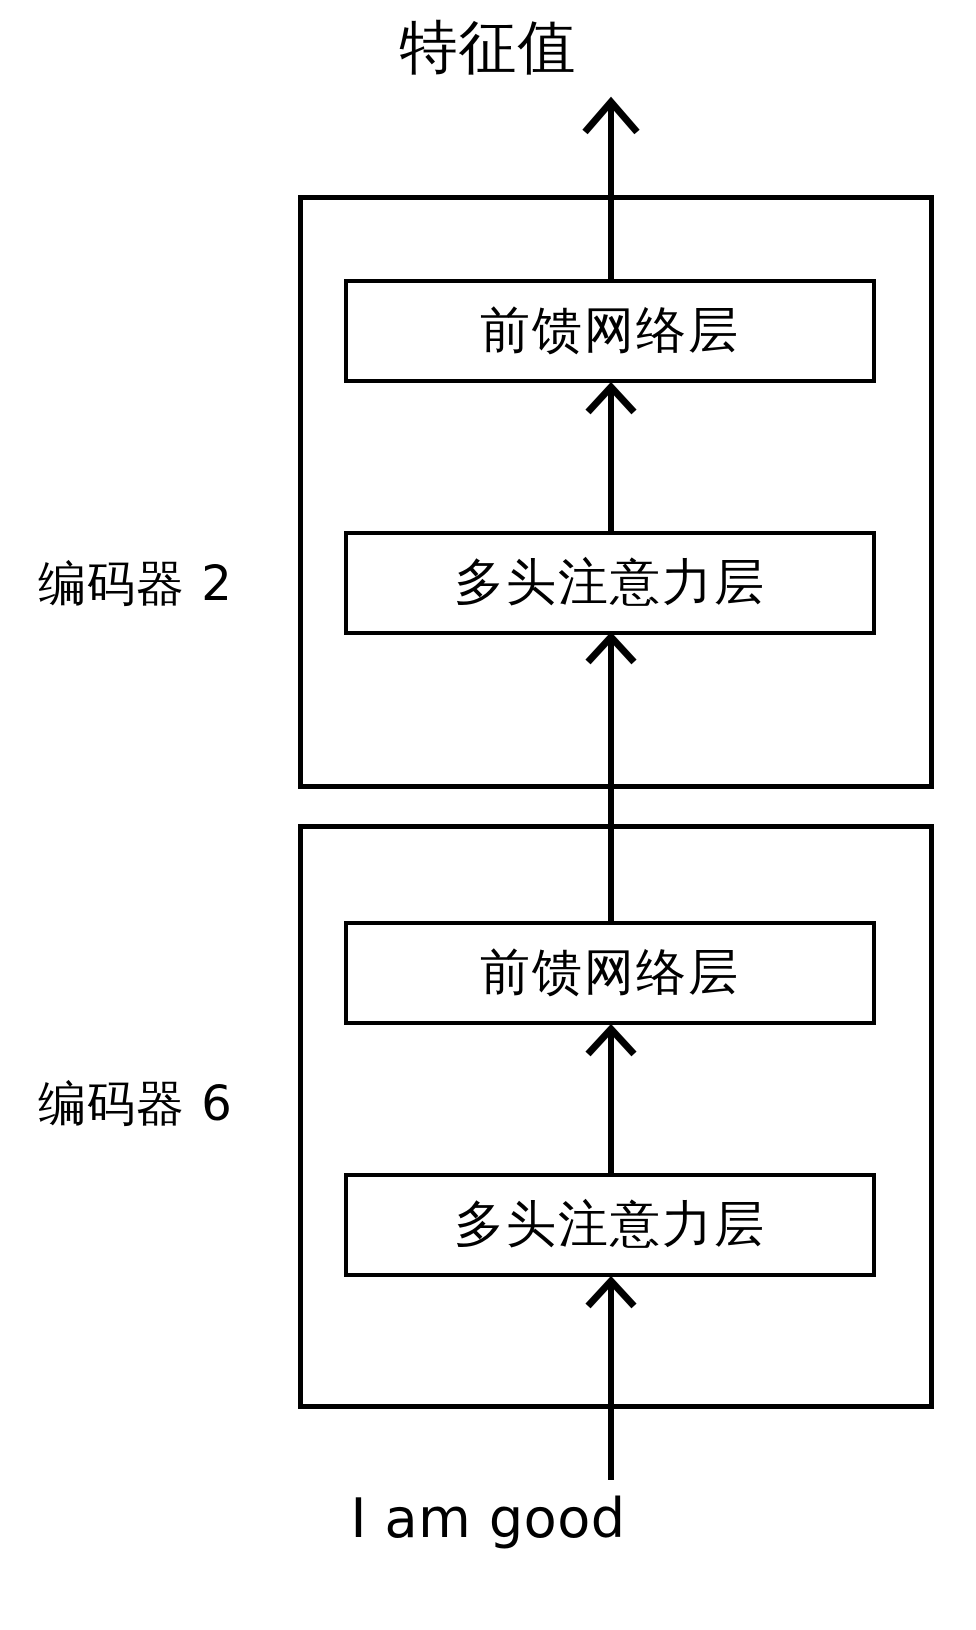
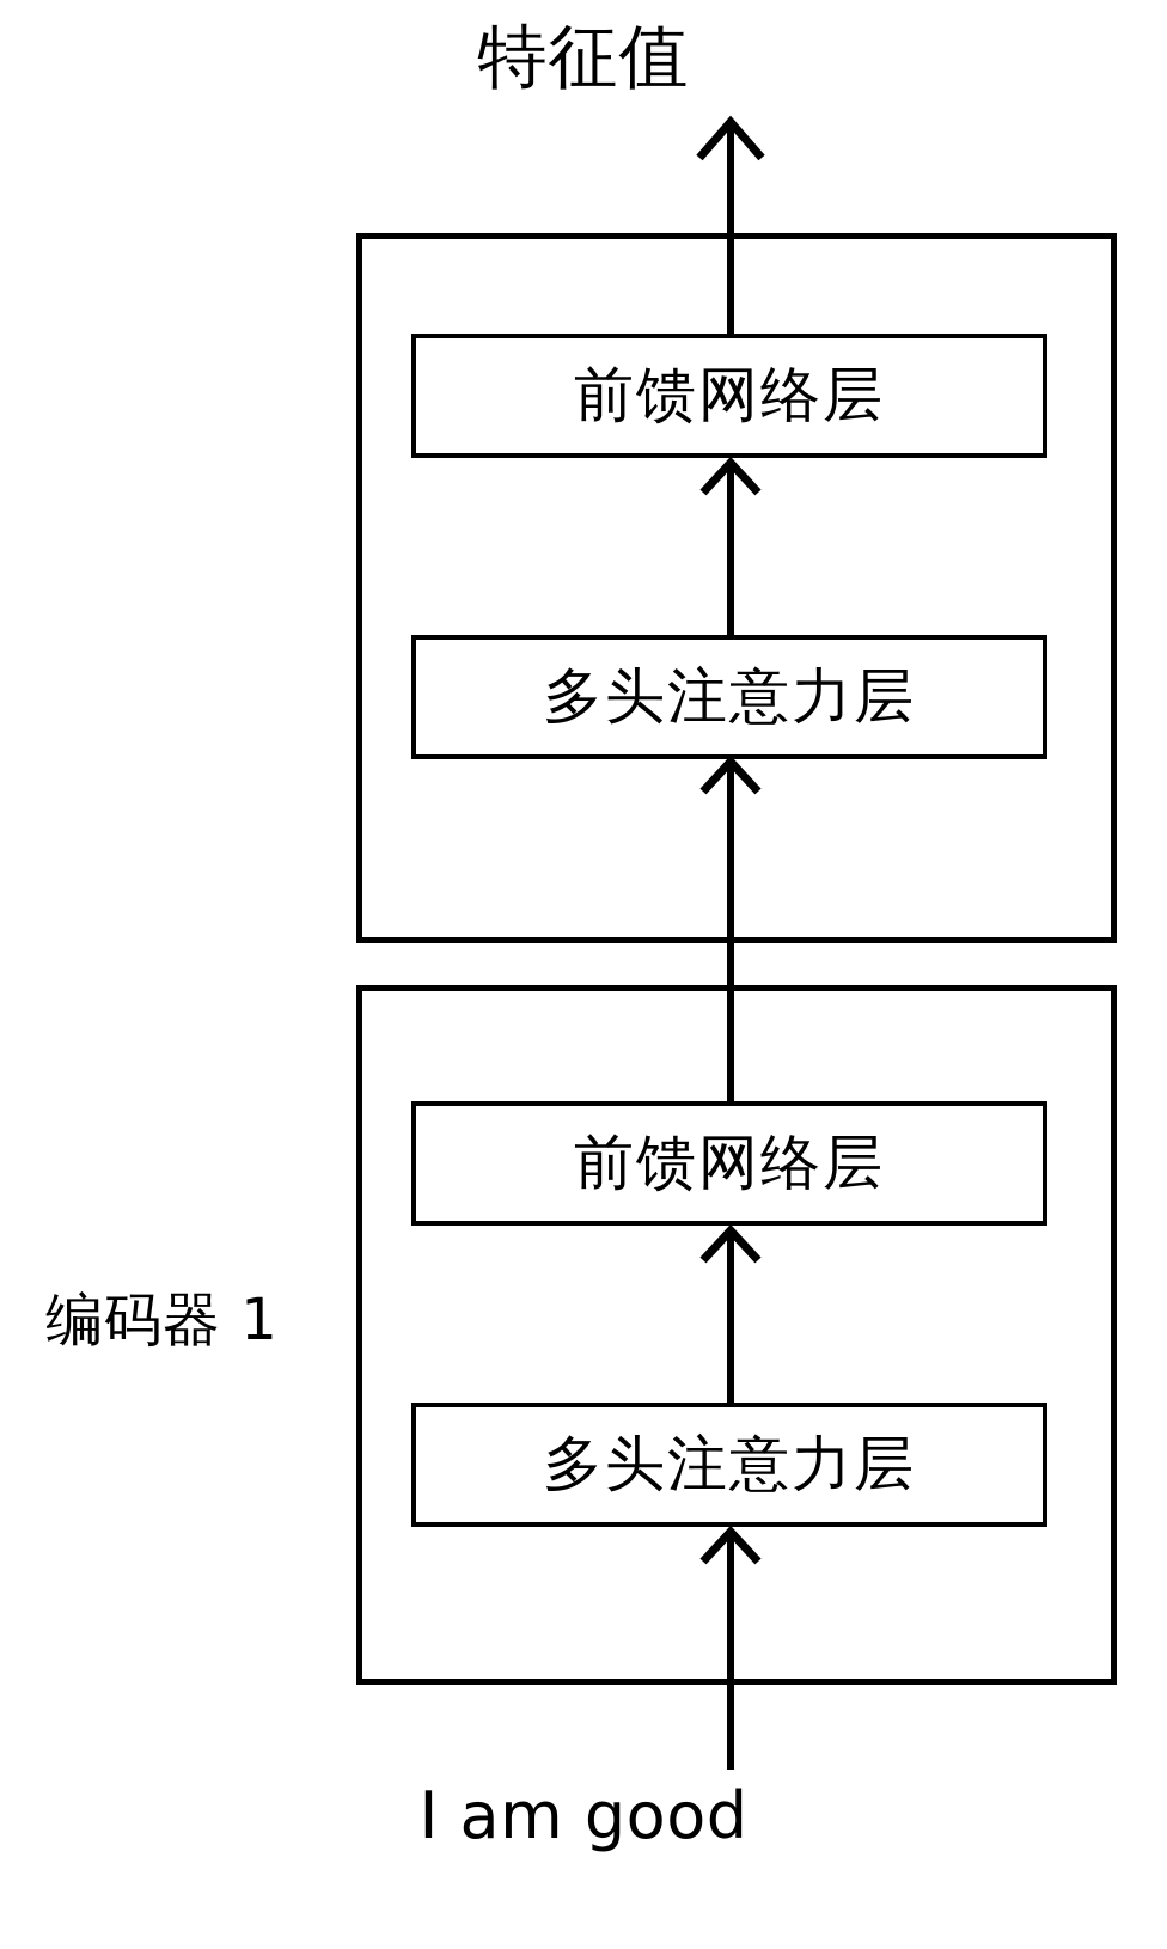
  特征值
- 编码器 2
  前馈网络层
  多头注意力层
- 编码器 6
+ 编码器 1
  前馈网络层
  多头注意力层
  I am good
